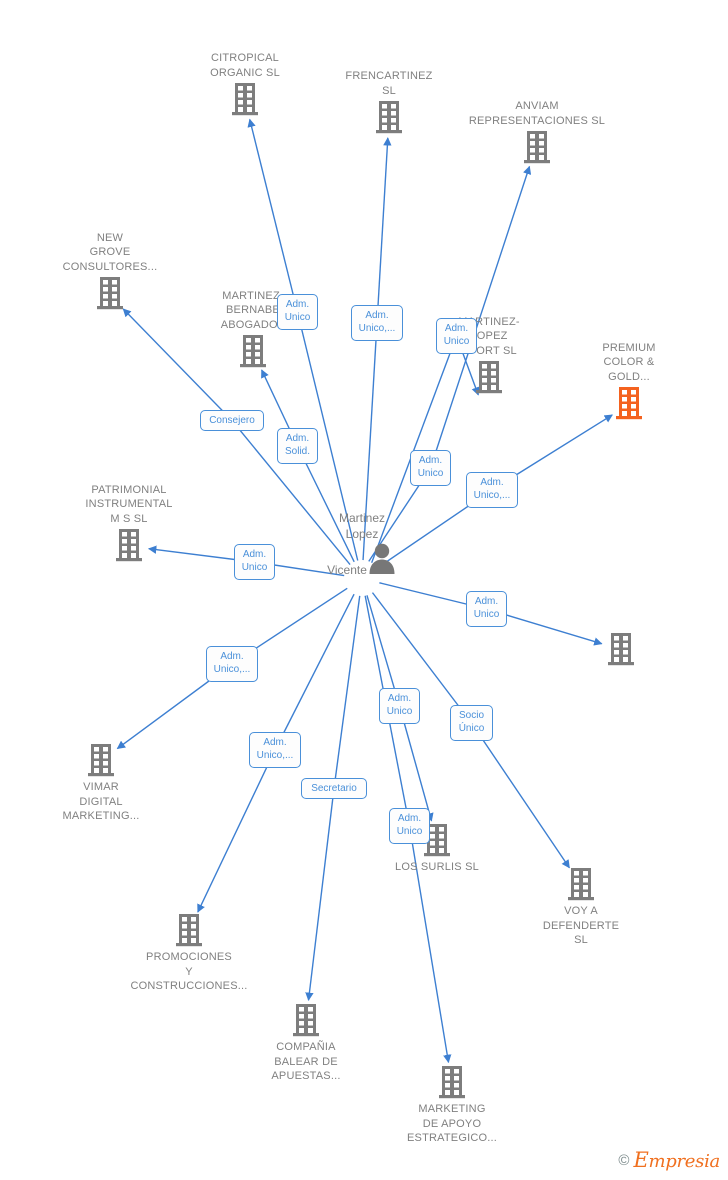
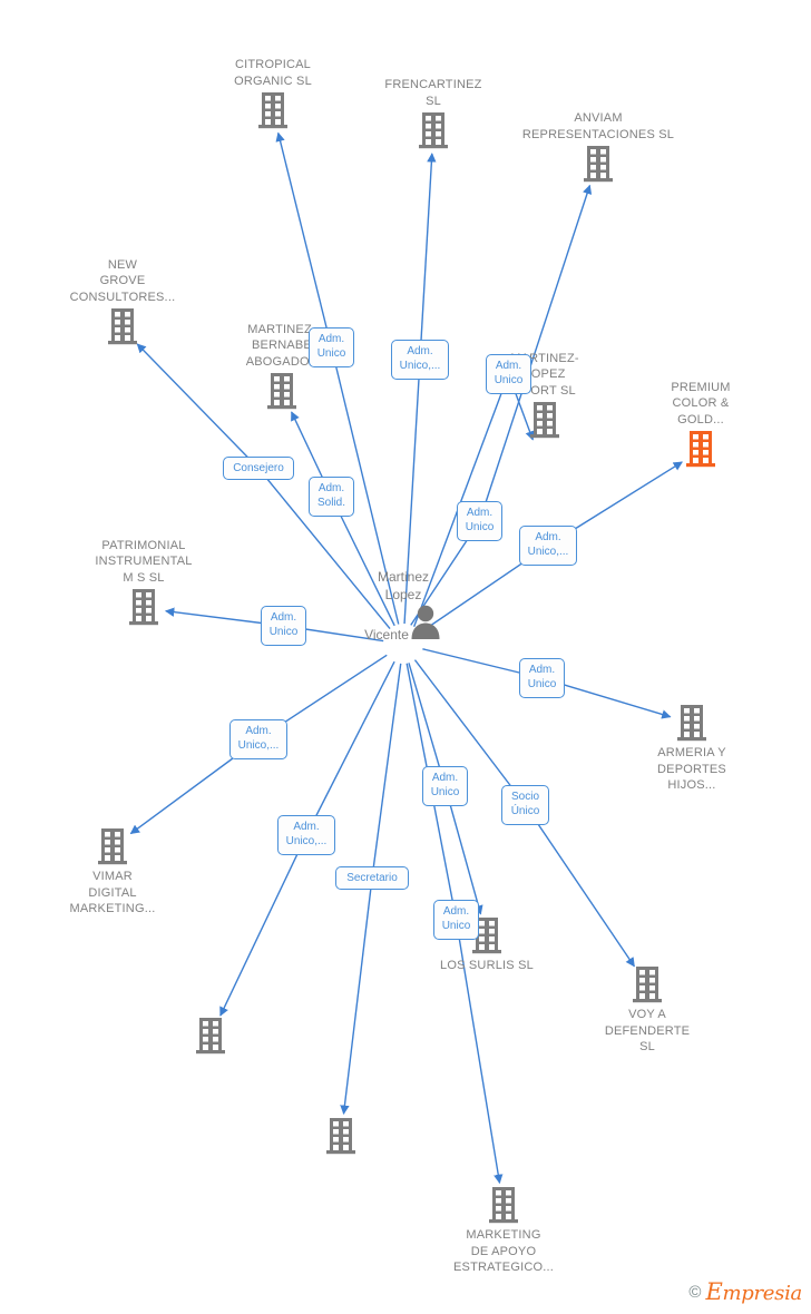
  Martinez
  Lopez
  Vicente
  CITROPICAL
  ORGANIC SL
  FRENCARTINEZ
  SL
  ANVIAM
  REPRESENTACIONES SL
  NEW
  GROVE
  CONSULTORES...
  MARTINEZ
  BERNAB
  ABOGADO
  RTINEZ-
  OPEZ
  ORT SL
  PREMIUM
  COLOR &
  GOLD...
  PATRIMONIAL
  INSTRUMENTAL
  M S SL
+ ARMERIA Y
+ DEPORTES
+ HIJOS...
  VIMAR
  DIGITAL
  MARKETING...
  LOS SURLIS SL
  VOY A
  DEFENDERTE
  SL
- PROMOCIONES
- Y
- CONSTRUCCIONES...
- COMPAÑIA
- BALEAR DE
- APUESTAS...
  MARKETING
  DE APOYO
  ESTRATEGICO...
  Consejero
  Adm.
  Solid.
  Adm.
  Unico
  Adm.
  Unico,...
  Adm.
  Unico
  Adm.
  Unico
  Adm.
  Unico,...
  Adm.
  Unico
  Adm.
  Unico
  Adm.
  Unico,...
  Adm.
  Unico,...
  Secretario
  Adm.
  Unico
  Adm.
  Unico
  Socio
  Único
  ©
  Empresia
